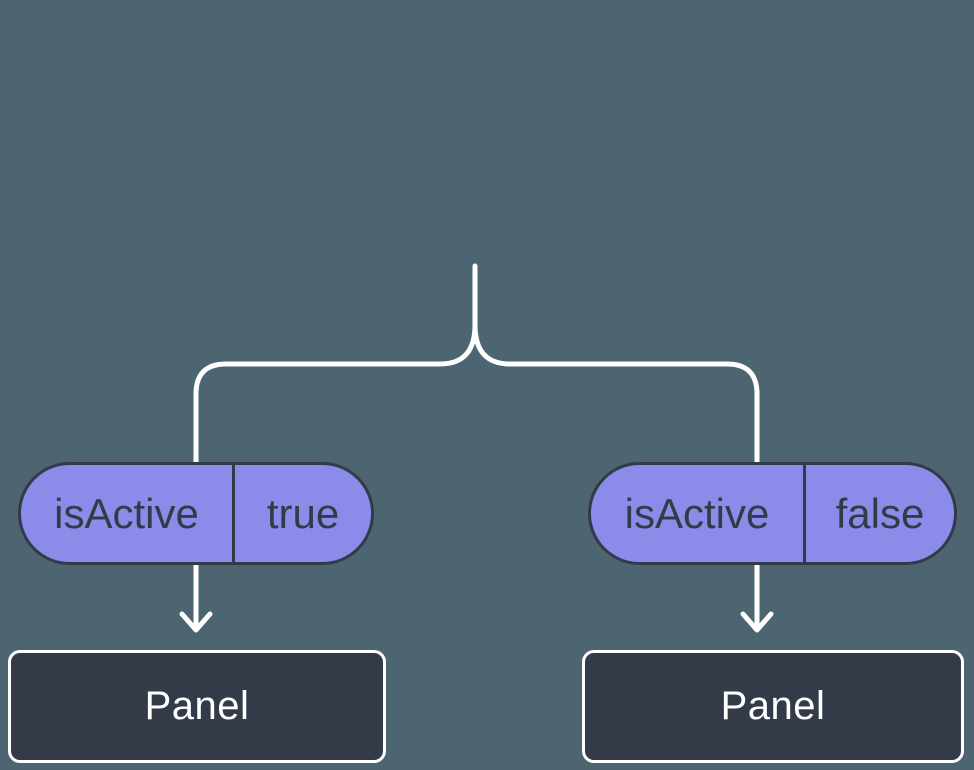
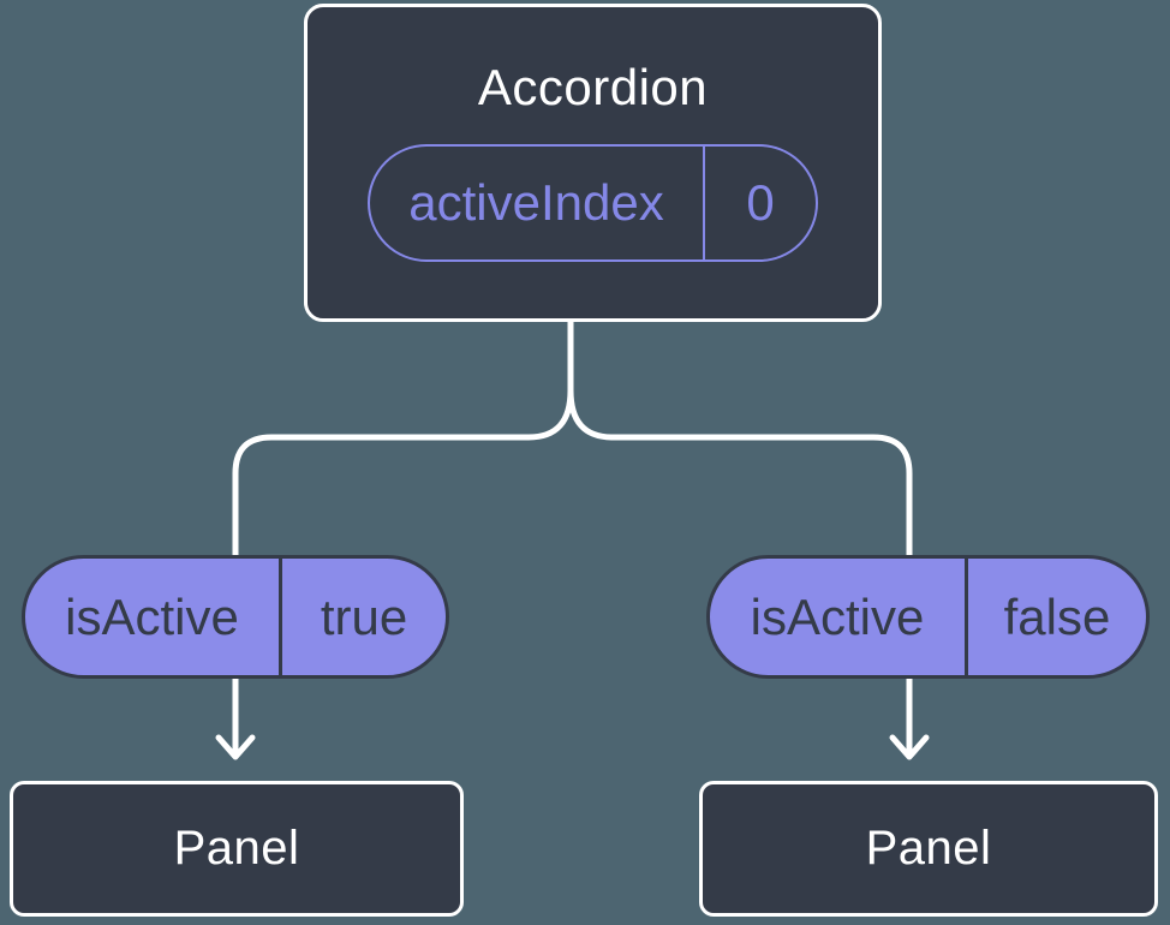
+ Accordion
+ activeIndex
+ 0
  isActive
  true
  isActive
  false
  Panel
  Panel
